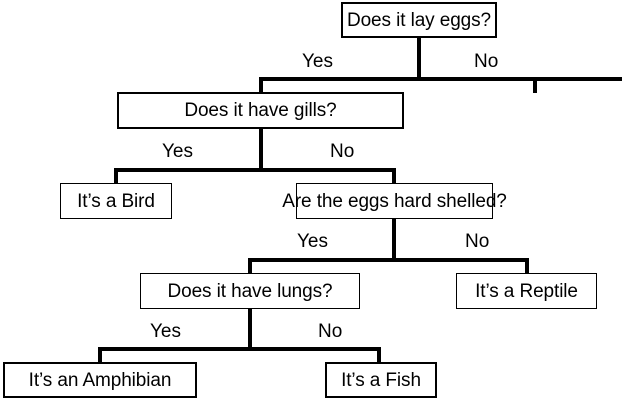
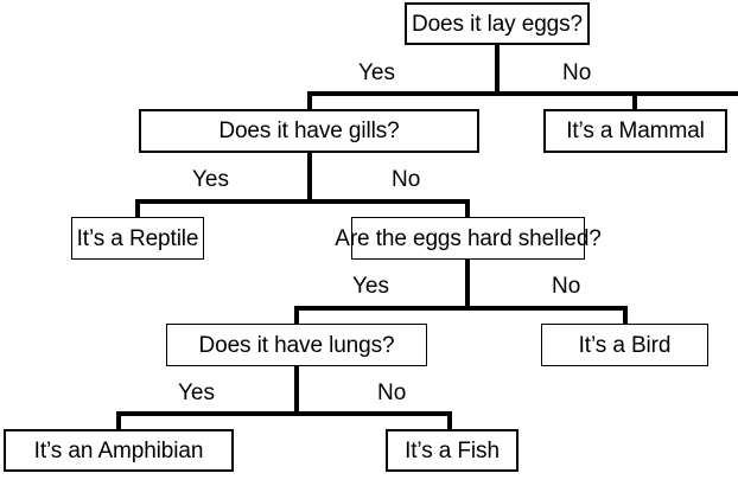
  Does it lay eggs?
  Yes
  No
  Does it have gills?
+ It’s a Mammal
  Yes
  No
- It’s a Bird
+ It’s a Reptile
  Are the eggs hard shelled?
  Yes
  No
  Does it have lungs?
- It’s a Reptile
+ It’s a Bird
  Yes
  No
  It’s an Amphibian
  It’s a Fish
